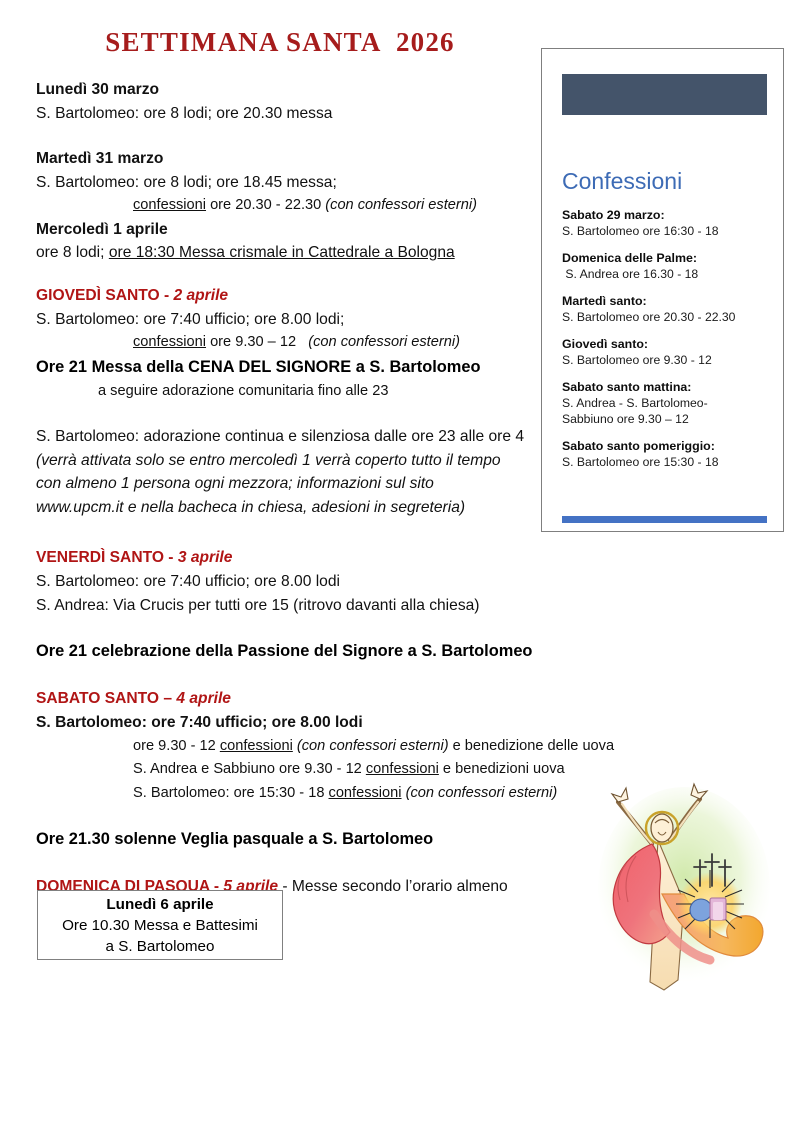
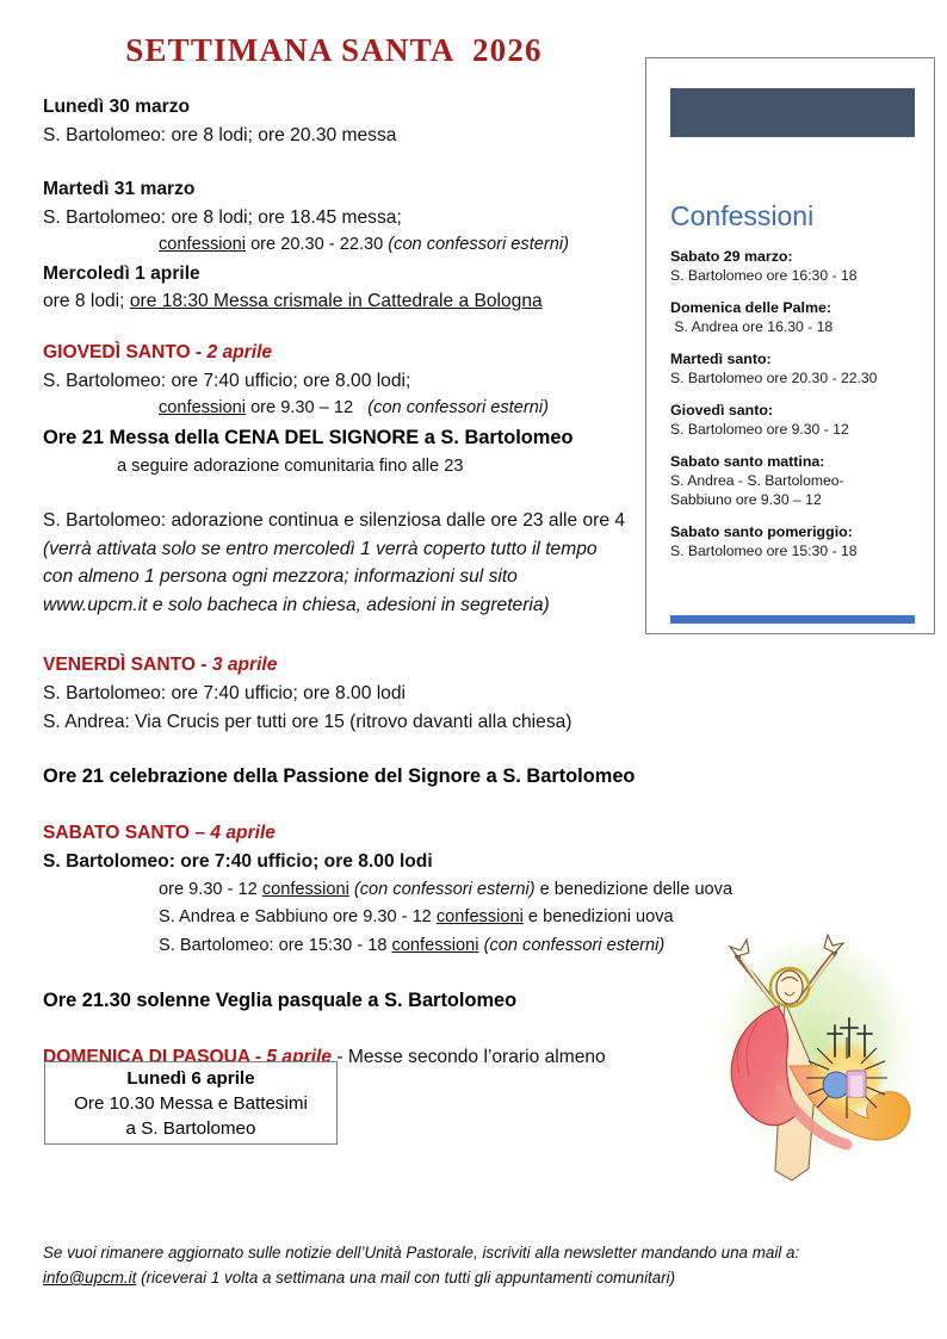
  SETTIMANA SANTA 2026
  Lunedì 30 marzo
  S. Bartolomeo: ore 8 lodi; ore 20.30 messa
  Martedì 31 marzo
  S. Bartolomeo: ore 8 lodi; ore 18.45 messa;
  confessioni ore 20.30 - 22.30 (con confessori esterni)
  Mercoledì 1 aprile
  ore 8 lodi; ore 18:30 Messa crismale in Cattedrale a Bologna
  GIOVEDÌ SANTO - 2 aprile
  S. Bartolomeo: ore 7:40 ufficio; ore 8.00 lodi;
  confessioni ore 9.30 – 12 (con confessori esterni)
  Ore 21 Messa della CENA DEL SIGNORE a S. Bartolomeo
  a seguire adorazione comunitaria fino alle 23
  S. Bartolomeo: adorazione continua e silenziosa dalle ore 23 alle ore 4
  (verrà attivata solo se entro mercoledì 1 verrà coperto tutto il tempo
  con almeno 1 persona ogni mezzora; informazioni sul sito
- www.upcm.it e nella bacheca in chiesa, adesioni in segreteria)
+ www.upcm.it e solo bacheca in chiesa, adesioni in segreteria)
  VENERDÌ SANTO - 3 aprile
  S. Bartolomeo: ore 7:40 ufficio; ore 8.00 lodi
  S. Andrea: Via Crucis per tutti ore 15 (ritrovo davanti alla chiesa)
  Ore 21 celebrazione della Passione del Signore a S. Bartolomeo
  SABATO SANTO – 4 aprile
  S. Bartolomeo: ore 7:40 ufficio; ore 8.00 lodi
  ore 9.30 - 12 confessioni (con confessori esterni) e benedizione delle uova
  S. Andrea e Sabbiuno ore 9.30 - 12 confessioni e benedizioni uova
  S. Bartolomeo: ore 15:30 - 18 confessioni (con confessori esterni)
  Ore 21.30 solenne Veglia pasquale a S. Bartolomeo
  DOMENICA DI PASQUA - 5 aprile - Messe secondo l’orario almeno
  Confessioni
  Sabato 29 marzo:
  S. Bartolomeo ore 16:30 - 18
  Domenica delle Palme:
  S. Andrea ore 16.30 - 18
  Martedì santo:
  S. Bartolomeo ore 20.30 - 22.30
  Giovedì santo:
  S. Bartolomeo ore 9.30 - 12
  Sabato santo mattina:
  S. Andrea - S. Bartolomeo-
  Sabbiuno ore 9.30 – 12
  Sabato santo pomeriggio:
  S. Bartolomeo ore 15:30 - 18
  Lunedì 6 aprile
  Ore 10.30 Messa e Battesimi
  a S. Bartolomeo
+ Se vuoi rimanere aggiornato sulle notizie dell’Unità Pastorale, iscriviti alla newsletter mandando una mail a:
+ info@upcm.it (riceverai 1 volta a settimana una mail con tutti gli appuntamenti comunitari)
